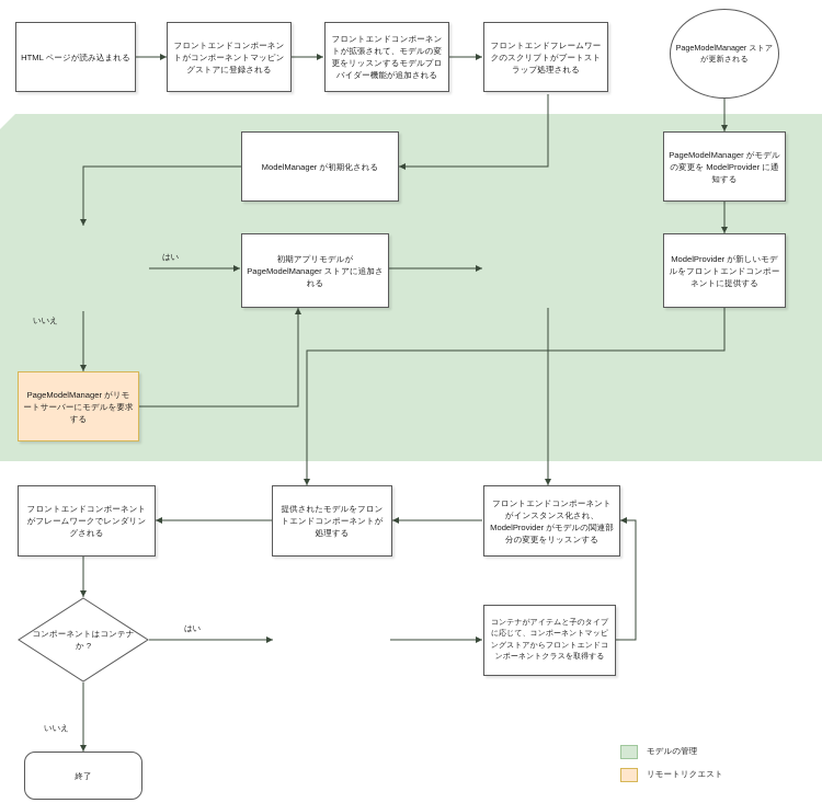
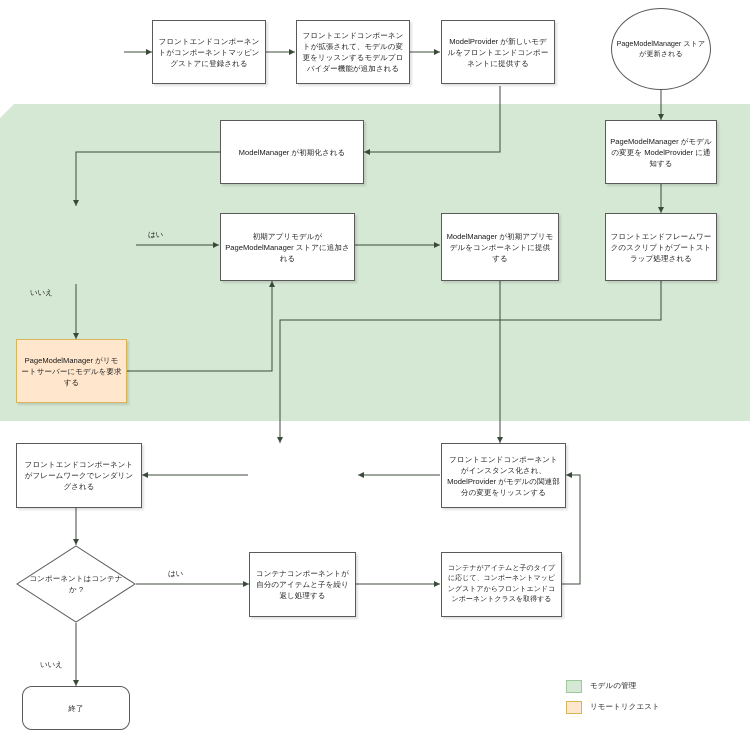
- HTML ページが読み込まれる
  フロントエンドコンポーネントがコンポーネントマッピングストアに登録される
  フロントエンドコンポーネントが拡張されて、モデルの変更をリッスンするモデルプロバイダー機能が追加される
- フロントエンドフレームワークのスクリプトがブートストラップ処理される
+ ModelProvider が新しいモデルをフロントエンドコンポーネントに提供する
  PageModelManager ストアが更新される
  ModelManager が初期化される
  PageModelManager がモデルの変更を ModelProvider に通知する
  初期アプリモデルが PageModelManager ストアに追加される
+ ModelManager が初期アプリモデルをコンポーネントに提供する
- ModelProvider が新しいモデルをフロントエンドコンポーネントに提供する
+ フロントエンドフレームワークのスクリプトがブートストラップ処理される
  PageModelManager がリモートサーバーにモデルを要求する
  フロントエンドコンポーネントがフレームワークでレンダリングされる
- 提供されたモデルをフロントエンドコンポーネントが処理する
  フロントエンドコンポーネントがインスタンス化され、ModelProvider がモデルの関連部分の変更をリッスンする
  コンポーネントはコンテナか ?
+ コンテナコンポーネントが自分のアイテムと子を繰り返し処理する
  終了
  はい
  いいえ
  はい
  いいえ
  モデルの管理
  リモートリクエスト
